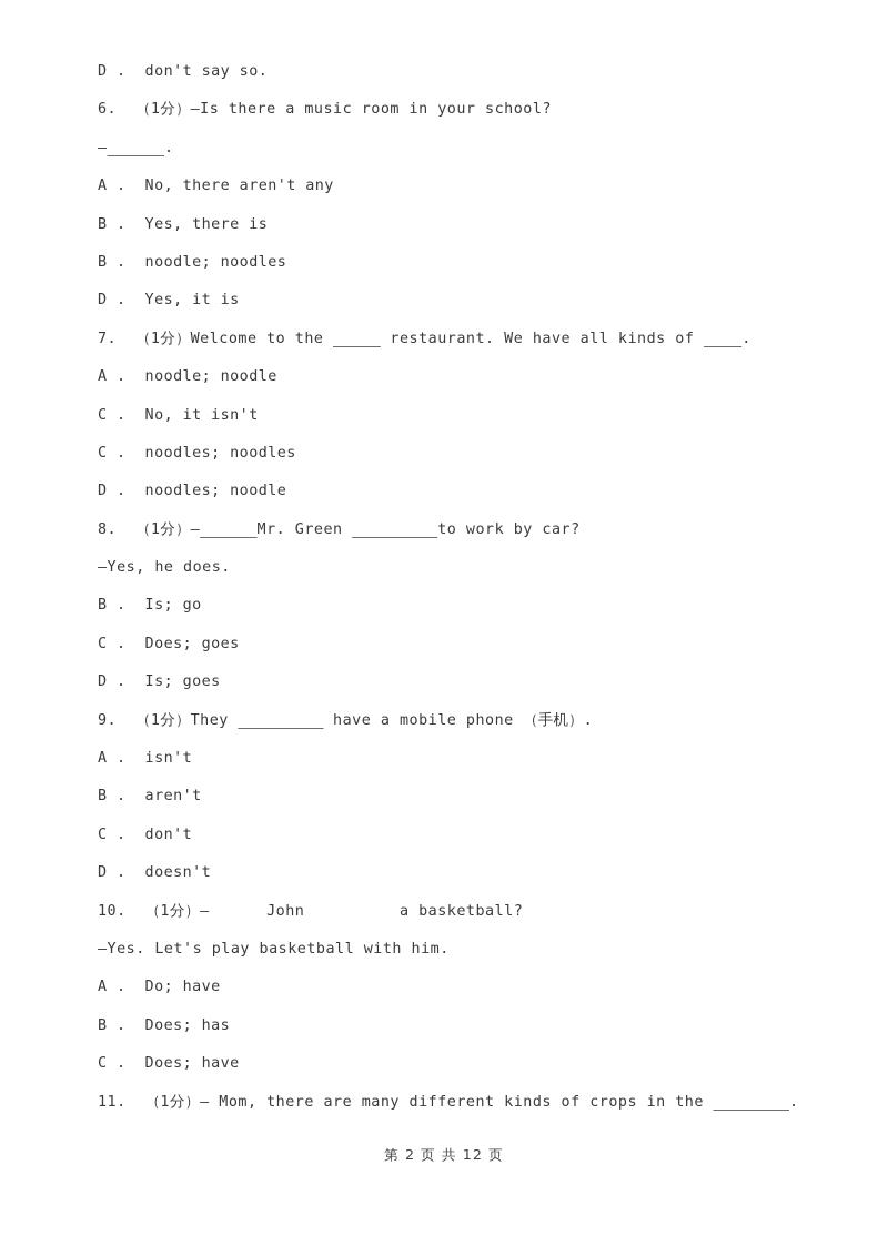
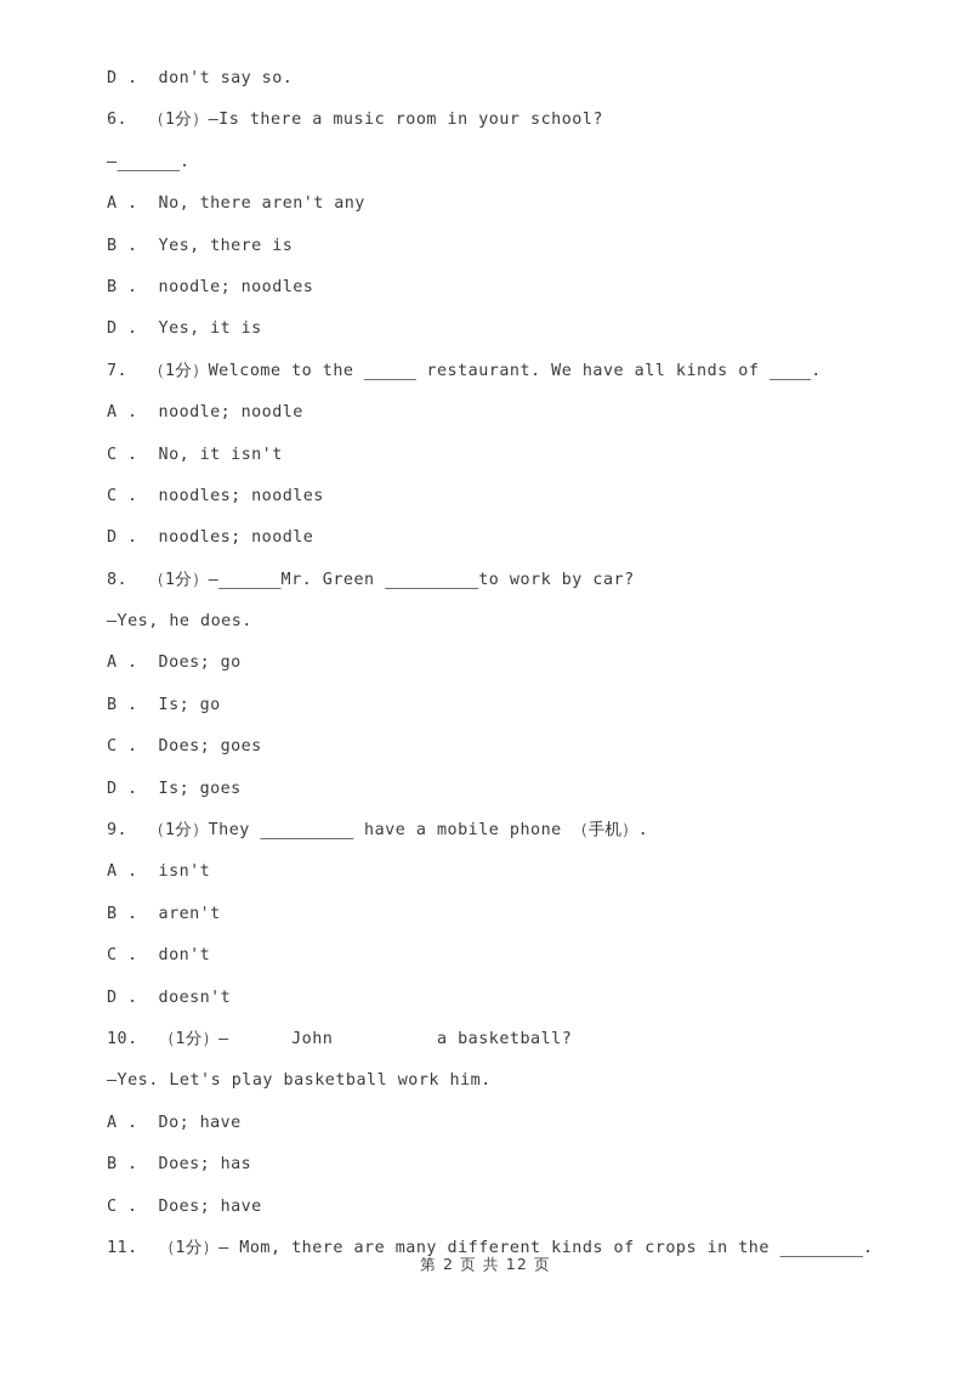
  D . don't say so.
  6. （1分）—Is there a music room in your school?
  —______.
  A . No, there aren't any
  B . Yes, there is
  B . noodle; noodles
  D . Yes, it is
  7. （1分）Welcome to the _____ restaurant. We have all kinds of ____.
  A . noodle; noodle
  C . No, it isn't
  C . noodles; noodles
  D . noodles; noodle
  8. （1分）—______Mr. Green _________to work by car?
  —Yes, he does.
+ A . Does; go
  B . Is; go
  C . Does; goes
  D . Is; goes
  9. （1分）They _________ have a mobile phone （手机）.
  A . isn't
  B . aren't
  C . don't
  D . doesn't
  10. （1分）— John a basketball?
- —Yes. Let's play basketball with him.
+ —Yes. Let's play basketball work him.
  A . Do; have
  B . Does; has
  C . Does; have
  11. （1分）— Mom, there are many different kinds of crops in the ________.
  第 2 页 共 12 页
